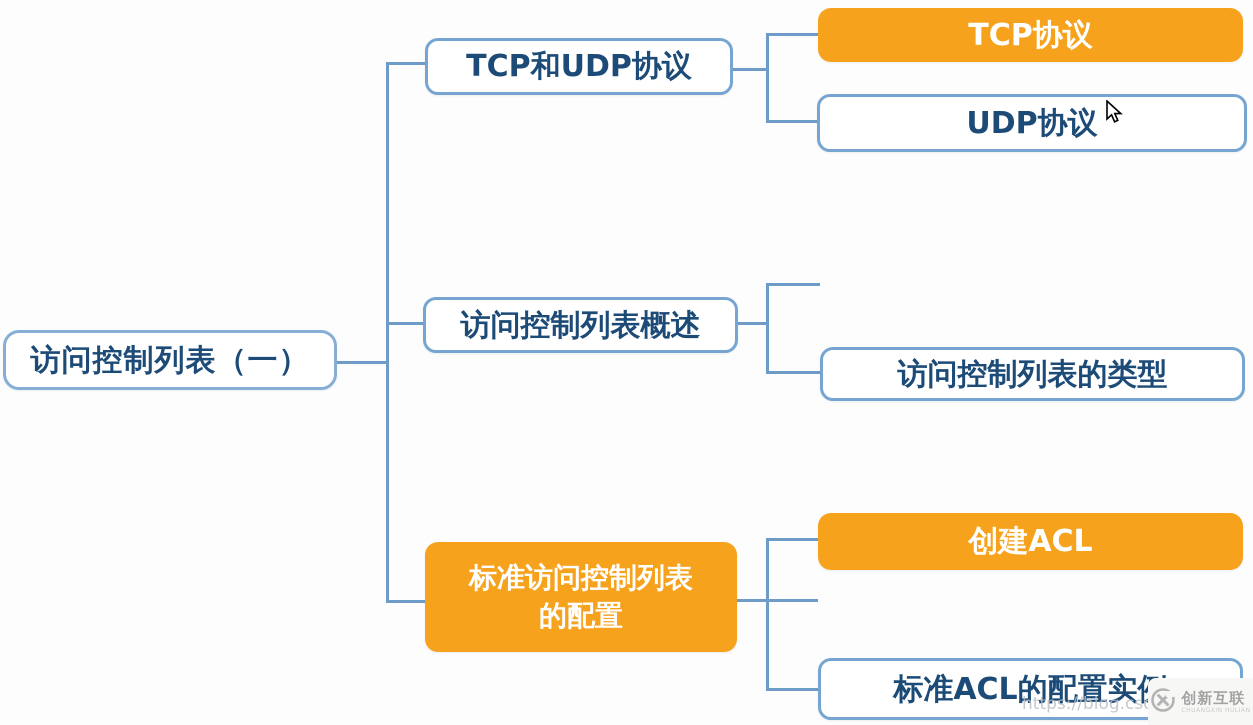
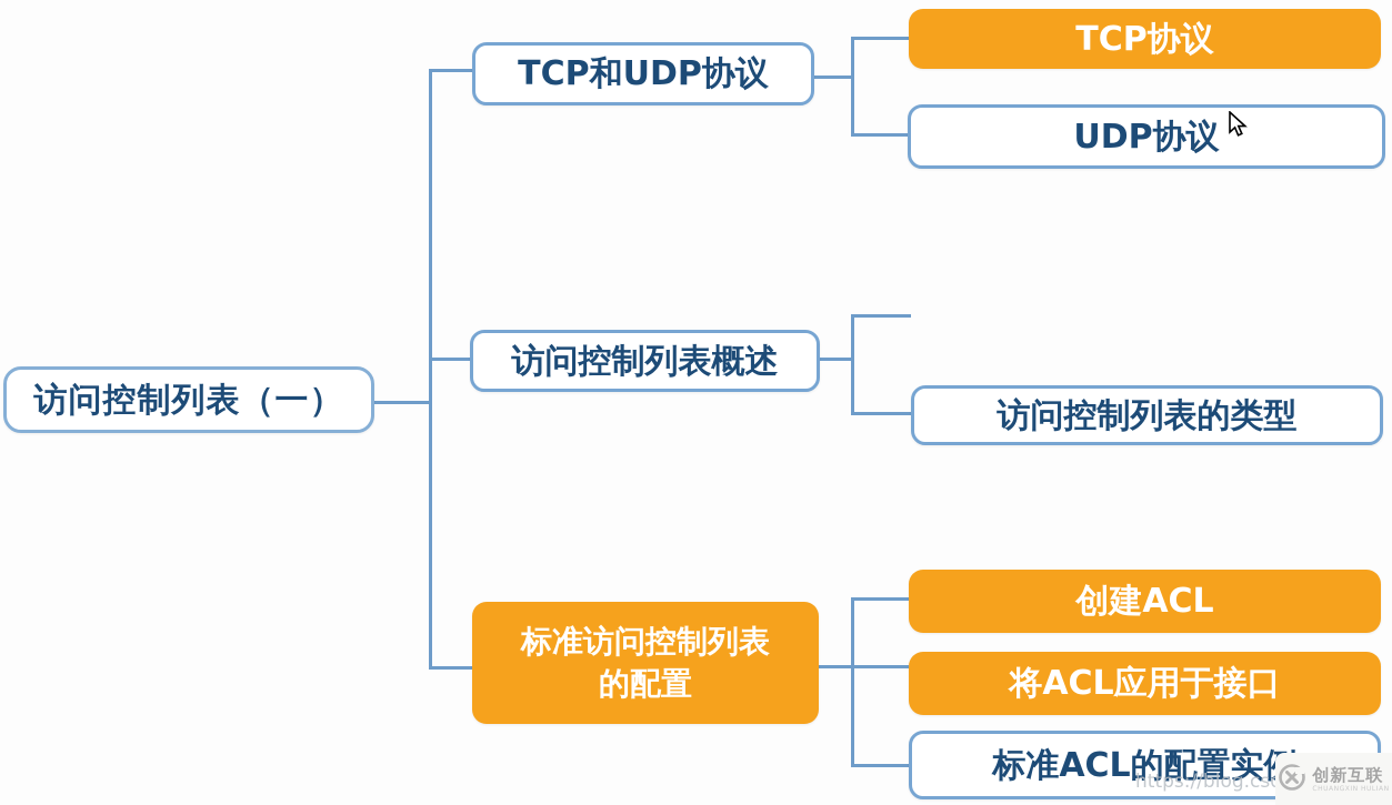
  访问控制列表（一）
  TCP和UDP协议
  访问控制列表概述
  标准访问控制列表
  的配置
  TCP协议
  UDP协议
  访问控制列表的类型
  创建ACL
+ 将ACL应用于接口
  标准ACL的配置实
  https://blog.cs
  创新互联
